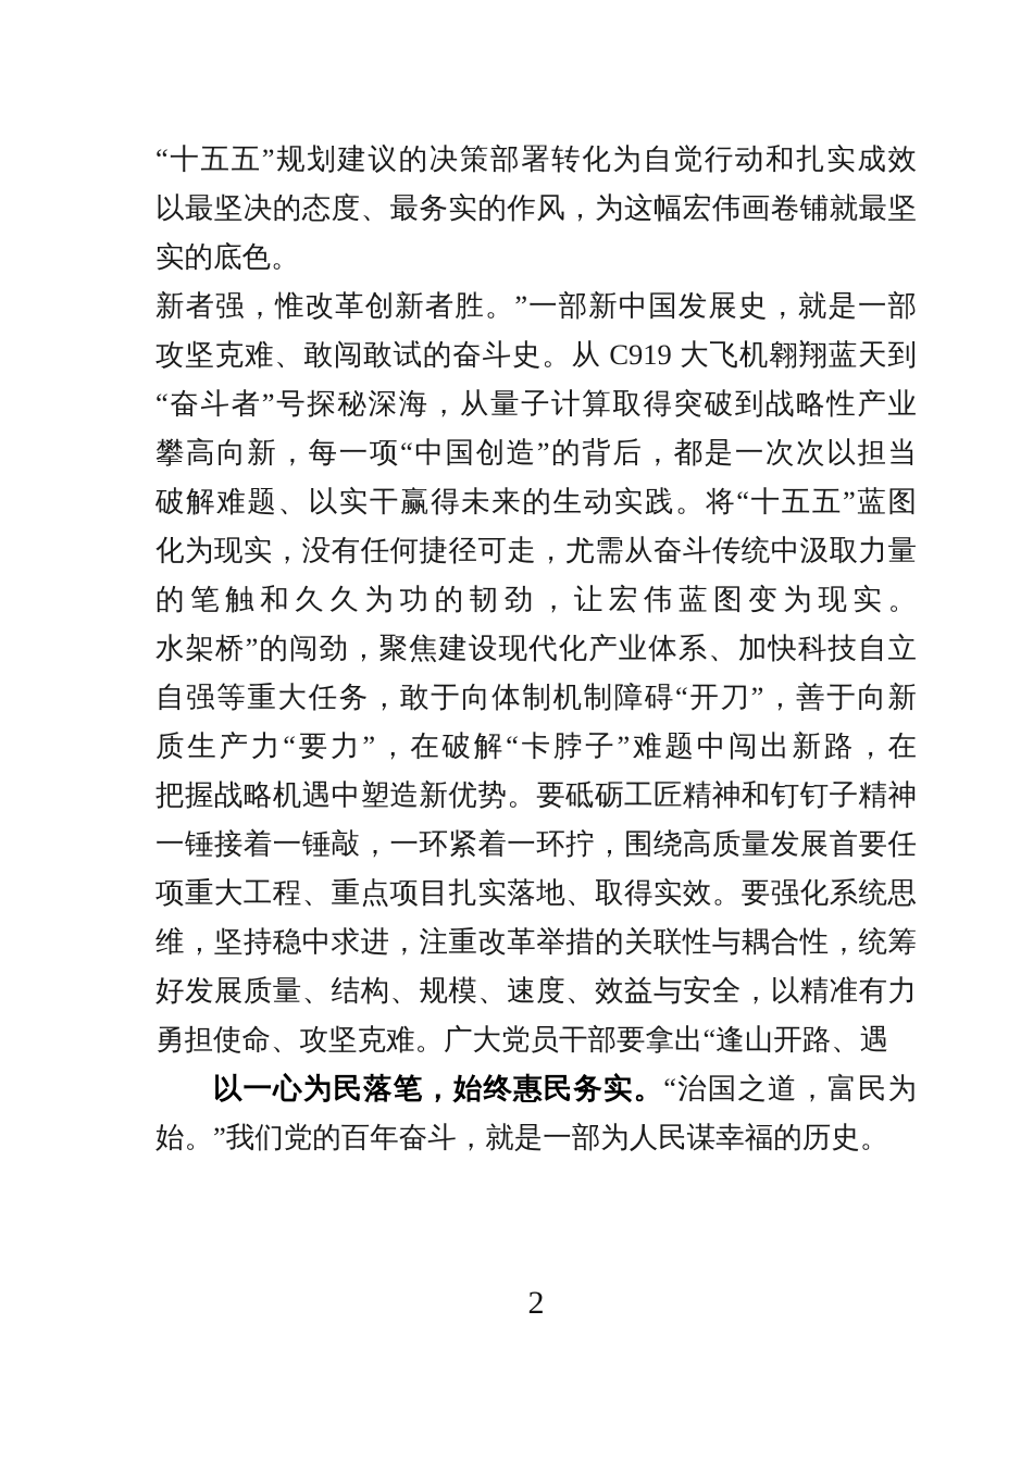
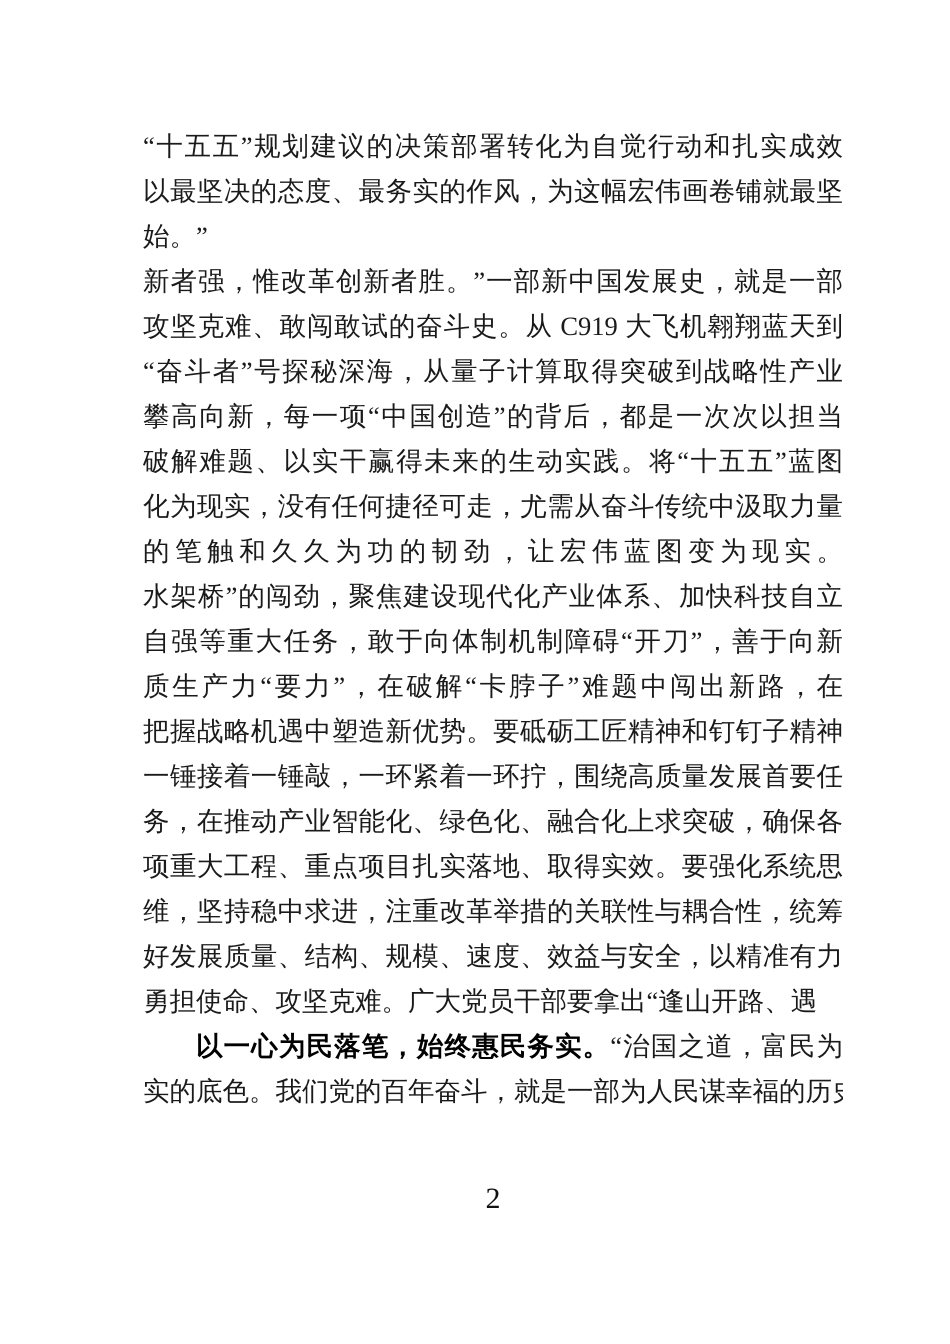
  “十五五”规划建议的决策部署转化为自觉行动和扎实成效
  以最坚决的态度、最务实的作风，为这幅宏伟画卷铺就最坚
- 实的底色。
+ 始。”
  新者强，惟改革创新者胜。”一部新中国发展史，就是一部
  攻坚克难、敢闯敢试的奋斗史。从 C919 大飞机翱翔蓝天到
  “奋斗者”号探秘深海，从量子计算取得突破到战略性产业
  攀高向新，每一项“中国创造”的背后，都是一次次以担当
  破解难题、以实干赢得未来的生动实践。将“十五五”蓝图
  化为现实，没有任何捷径可走，尤需从奋斗传统中汲取力量
  的笔触和久久为功的韧劲，让宏伟蓝图变为现实。
  水架桥”的闯劲，聚焦建设现代化产业体系、加快科技自立
  自强等重大任务，敢于向体制机制障碍“开刀”，善于向新
  质生产力“要力”，在破解“卡脖子”难题中闯出新路，在
  把握战略机遇中塑造新优势。要砥砺工匠精神和钉钉子精神
  一锤接着一锤敲，一环紧着一环拧，围绕高质量发展首要任
+ 务，在推动产业智能化、绿色化、融合化上求突破，确保各
  项重大工程、重点项目扎实落地、取得实效。要强化系统思
  维，坚持稳中求进，注重改革举措的关联性与耦合性，统筹
  好发展质量、结构、规模、速度、效益与安全，以精准有力
  勇担使命、攻坚克难。广大党员干部要拿出“逢山开路、遇
  以一心为民落笔，始终惠民务实。“治国之道，富民为
- 始。”我们党的百年奋斗，就是一部为人民谋幸福的历史。
+ 实的底色。我们党的百年奋斗，就是一部为人民谋幸福的历
  2
